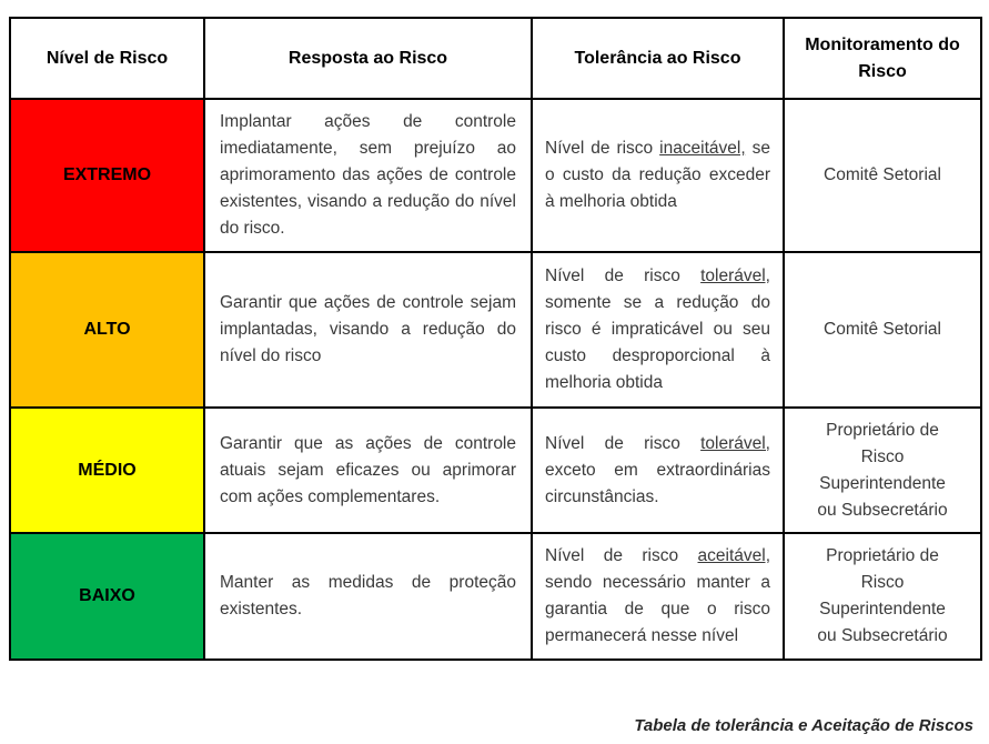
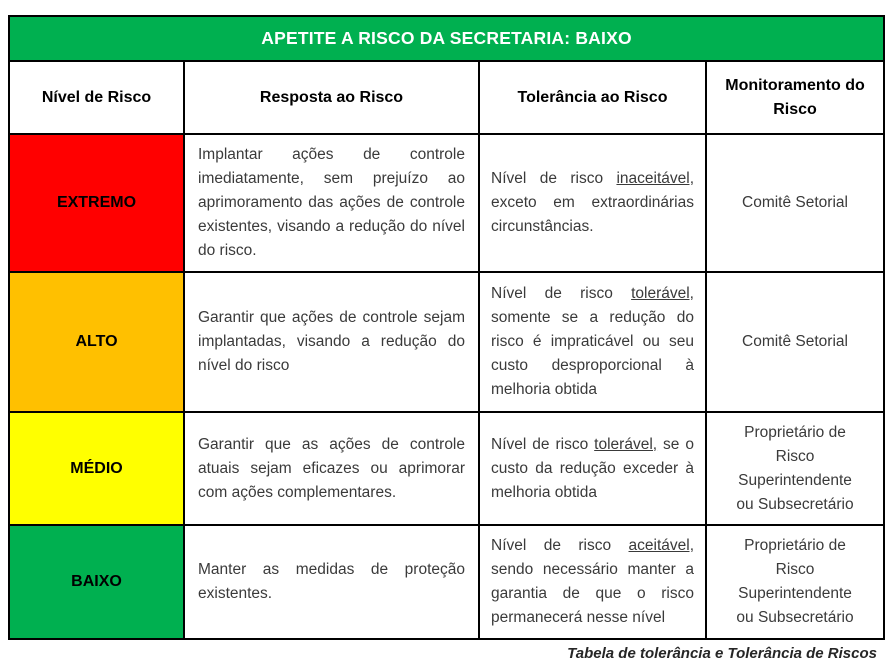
+ APETITE A RISCO DA SECRETARIA: BAIXO
  Nível de Risco	Resposta ao Risco	Tolerância ao Risco	Monitoramento do Risco
- EXTREMO	Implantar ações de controle imediatamente, sem prejuízo ao aprimoramento das ações de controle existentes, visando a redução do nível do risco.	Nível de risco inaceitável, se o custo da redução exceder à melhoria obtida	Comitê Setorial
+ EXTREMO	Implantar ações de controle imediatamente, sem prejuízo ao aprimoramento das ações de controle existentes, visando a redução do nível do risco.	Nível de risco inaceitável, exceto em extraordinárias circunstâncias.	Comitê Setorial
  ALTO	Garantir que ações de controle sejam implantadas, visando a redução do nível do risco	Nível de risco tolerável, somente se a redução do risco é impraticável ou seu custo desproporcional à melhoria obtida	Comitê Setorial
- MÉDIO	Garantir que as ações de controle atuais sejam eficazes ou aprimorar com ações complementares.	Nível de risco tolerável, exceto em extraordinárias circunstâncias.	Proprietário de Risco Superintendente ou Subsecretário
+ MÉDIO	Garantir que as ações de controle atuais sejam eficazes ou aprimorar com ações complementares.	Nível de risco tolerável, se o custo da redução exceder à melhoria obtida	Proprietário de Risco Superintendente ou Subsecretário
  BAIXO	Manter as medidas de proteção existentes.	Nível de risco aceitável, sendo necessário manter a garantia de que o risco permanecerá nesse nível	Proprietário de Risco Superintendente ou Subsecretário
- Tabela de tolerância e Aceitação de Riscos
+ Tabela de tolerância e Tolerância de Riscos
